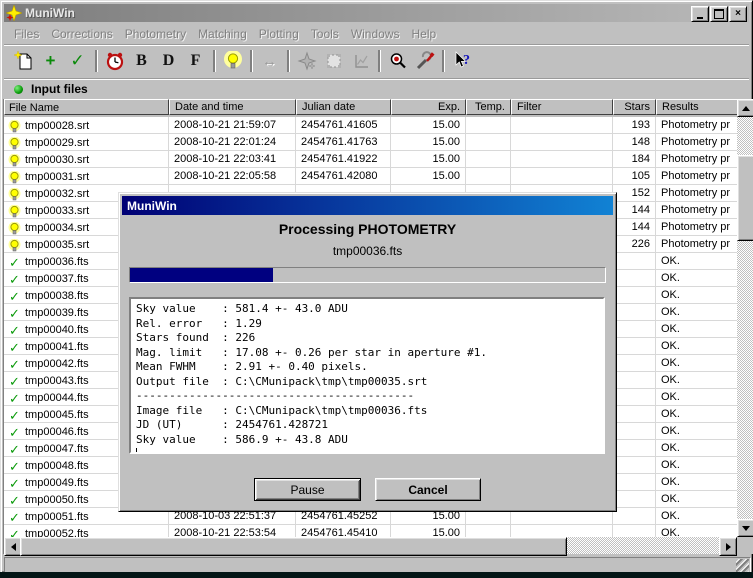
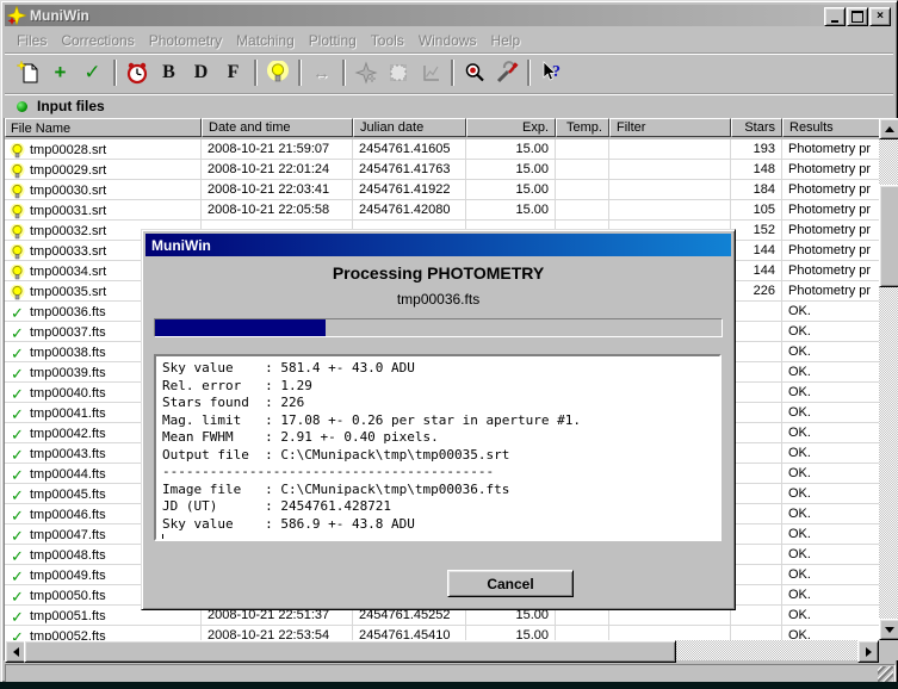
  MuniWin
  ×
  Files
  Corrections
  Photometry
  Matching
  Plotting
  Tools
  Windows
  Help
  +
  ✓
  B
  D
  F
  ↔
  ?
  Input files
  File Name
  Date and time
  Julian date
  Exp.
  Temp.
  Filter
  Stars
  Results
  tmp00028.srt
  2008-10-21 21:59:07
  2454761.41605
  15.00
  193
  Photometry pr
  tmp00029.srt
  2008-10-21 22:01:24
  2454761.41763
  15.00
  148
  Photometry pr
  tmp00030.srt
  2008-10-21 22:03:41
  2454761.41922
  15.00
  184
  Photometry pr
  tmp00031.srt
  2008-10-21 22:05:58
  2454761.42080
  15.00
  105
  Photometry pr
  tmp00032.srt
  152
  Photometry pr
  tmp00033.srt
  144
  Photometry pr
  tmp00034.srt
  144
  Photometry pr
  tmp00035.srt
  226
  Photometry pr
  ✓
  tmp00036.fts
  OK.
  ✓
  tmp00037.fts
  OK.
  ✓
  tmp00038.fts
  OK.
  ✓
  tmp00039.fts
  OK.
  ✓
  tmp00040.fts
  OK.
  ✓
  tmp00041.fts
  OK.
  ✓
  tmp00042.fts
  OK.
  ✓
  tmp00043.fts
  OK.
  ✓
  tmp00044.fts
  OK.
  ✓
  tmp00045.fts
  OK.
  ✓
  tmp00046.fts
  OK.
  ✓
  tmp00047.fts
  OK.
  ✓
  tmp00048.fts
  OK.
  ✓
  tmp00049.fts
  OK.
  ✓
  tmp00050.fts
  OK.
  ✓
  tmp00051.fts
- 2008-10-03 22:51:37
+ 2008-10-21 22:51:37
  2454761.45252
  15.00
  OK.
  ✓
  tmp00052.fts
  2008-10-21 22:53:54
  2454761.45410
  15.00
  OK.
  MuniWin
  Processing PHOTOMETRY
  tmp00036.fts
  Sky value : 581.4 +- 43.0 ADU
  Rel. error : 1.29
  Stars found : 226
  Mag. limit : 17.08 +- 0.26 per star in aperture #1.
  Mean FWHM : 2.91 +- 0.40 pixels.
  Output file : C:\CMunipack\tmp\tmp00035.srt
  ------------------------------------------
  Image file : C:\CMunipack\tmp\tmp00036.fts
  JD (UT) : 2454761.428721
  Sky value : 586.9 +- 43.8 ADU
- Pause
  Cancel
